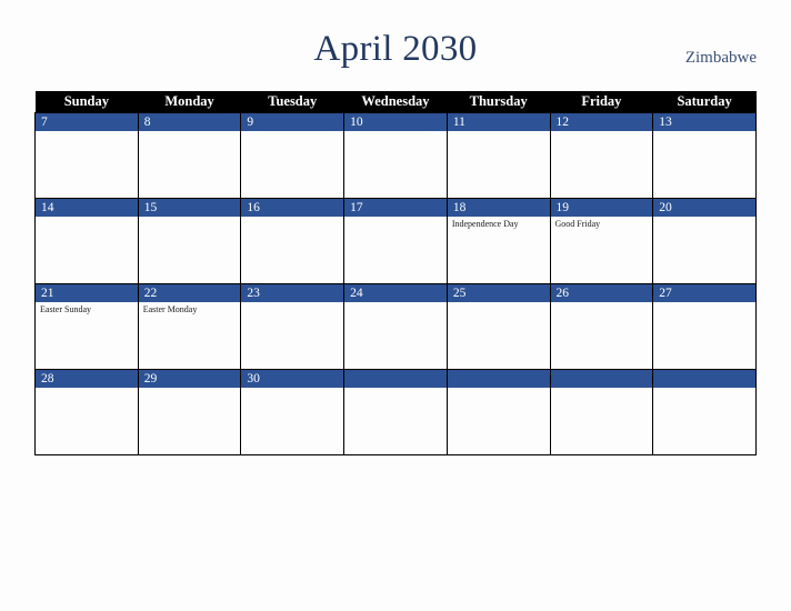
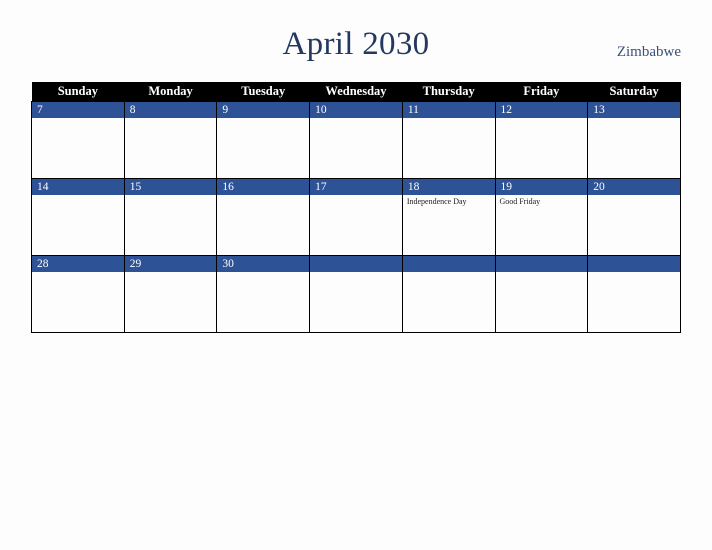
  April 2030
  Zimbabwe
  Sunday	Monday	Tuesday	Wednesday	Thursday	Friday	Saturday
  7	8	9	10	11	12	13
  14	15	16	17	18Independence Day	19Good Friday	20
- 21Easter Sunday	22Easter Monday	23	24	25	26	27
  28	29	30
